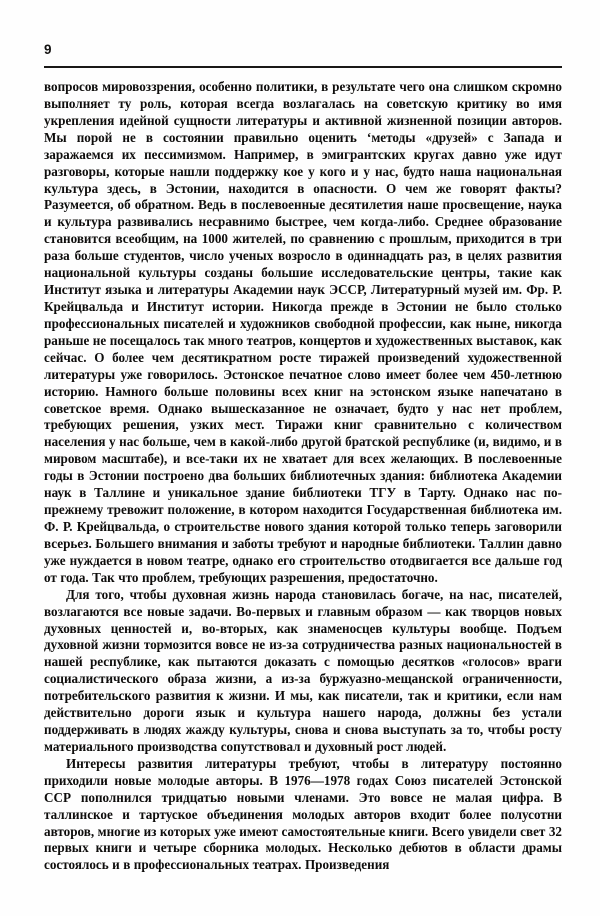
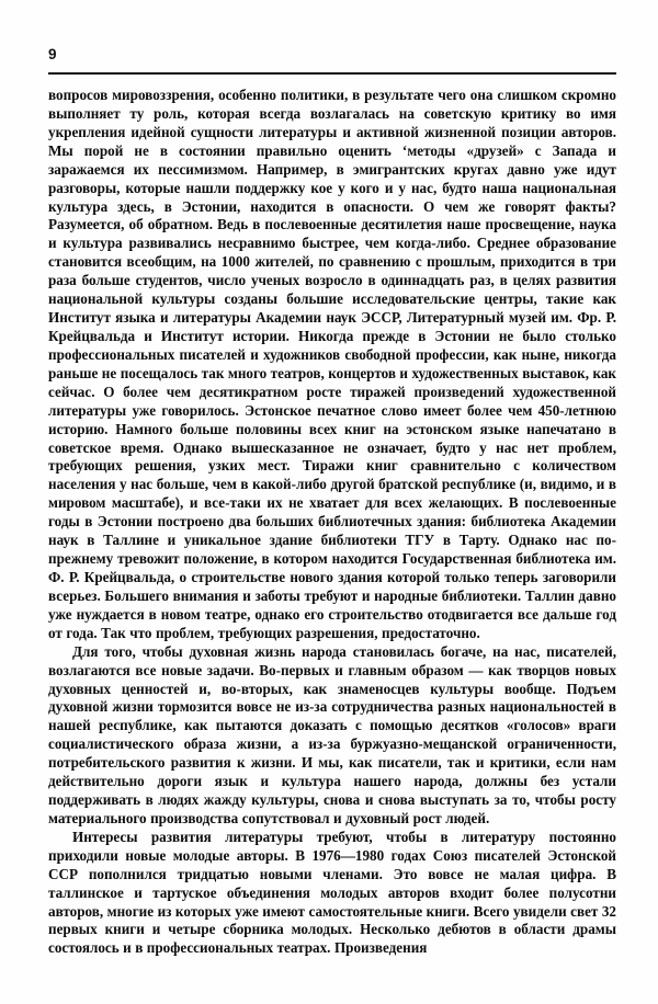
  9
  вопросов мировоззрения, особенно политики, в результате чего она слишком скромно выполняет ту роль, которая всегда возлагалась на советскую критику во имя укрепления идейной сущности литературы и активной жизненной позиции авторов. Мы порой не в состоянии правильно оценить ‘методы «друзей» с Запада и заражаемся их пессимизмом. Например, в эмигрантских кругах давно уже идут разговоры, которые нашли поддержку кое у кого и у нас, будто наша национальная культура здесь, в Эстонии, находится в опасности. О чем же говорят факты? Разумеется, об обратном. Ведь в послевоенные десятилетия наше просвещение, наука и культура развивались несравнимо быстрее, чем когда-либо. Среднее образование становится всеобщим, на 1000 жителей, по сравнению с прошлым, приходится в три раза больше студентов, число ученых возросло в одиннадцать раз, в целях развития национальной культуры созданы большие исследовательские центры, такие как Институт языка и литературы Академии наук ЭССР, Литературный музей им. Фр. Р. Крейцвальда и Институт истории. Никогда прежде в Эстонии не было столько профессиональных писателей и художников свободной профессии, как ныне, никогда раньше не посещалось так много театров, концертов и художественных выставок, как сейчас. О более чем десятикратном росте тиражей произведений художественной литературы уже говорилось. Эстонское печатное слово имеет более чем 450-летнюю историю. Намного больше половины всех книг на эстонском языке напечатано в советское время. Однако вышесказанное не означает, будто у нас нет проблем, требующих решения, узких мест. Тиражи книг сравнительно с количеством населения у нас больше, чем в какой-либо другой братской республике (и, видимо, и в мировом масштабе), и все-таки их не хватает для всех желающих. В послевоенные годы в Эстонии построено два больших библиотечных здания: библиотека Академии наук в Таллине и уникальное здание библиотеки ТГУ в Тарту. Однако нас по-прежнему тревожит положение, в котором находится Государственная библиотека им. Ф. Р. Крейцвальда, о строительстве нового здания которой только теперь заговорили всерьез. Большего внимания и заботы требуют и народные библиотеки. Таллин давно уже нуждается в новом театре, однако его строительство отодвигается все дальше год от года. Так что проблем, требующих разрешения, предостаточно.
  Для того, чтобы духовная жизнь народа становилась богаче, на нас, писателей, возлагаются все новые задачи. Во-первых и главным образом — как творцов новых духовных ценностей и, во-вторых, как знаменосцев культуры вообще. Подъем духовной жизни тормозится вовсе не из-за сотрудничества разных национальностей в нашей республике, как пытаются доказать с помощью десятков «голосов» враги социалистического образа жизни, а из-за буржуазно-мещанской ограниченности, потребительского развития к жизни. И мы, как писатели, так и критики, если нам действительно дороги язык и культура нашего народа, должны без устали поддерживать в людях жажду культуры, снова и снова выступать за то, чтобы росту материального производства сопутствовал и духовный рост людей.
- Интересы развития литературы требуют, чтобы в литературу постоянно приходили новые молодые авторы. В 1976—1978 годах Союз писателей Эстонской ССР пополнился тридцатью новыми членами. Это вовсе не малая цифра. В таллинское и тартуское объединения молодых авторов входит более полусотни авторов, многие из которых уже имеют самостоятельные книги. Всего увидели свет 32 первых книги и четыре сборника молодых. Несколько дебютов в области драмы состоялось и в профессиональных театрах. Произведения
+ Интересы развития литературы требуют, чтобы в литературу постоянно приходили новые молодые авторы. В 1976—1980 годах Союз писателей Эстонской ССР пополнился тридцатью новыми членами. Это вовсе не малая цифра. В таллинское и тартуское объединения молодых авторов входит более полусотни авторов, многие из которых уже имеют самостоятельные книги. Всего увидели свет 32 первых книги и четыре сборника молодых. Несколько дебютов в области драмы состоялось и в профессиональных театрах. Произведения
